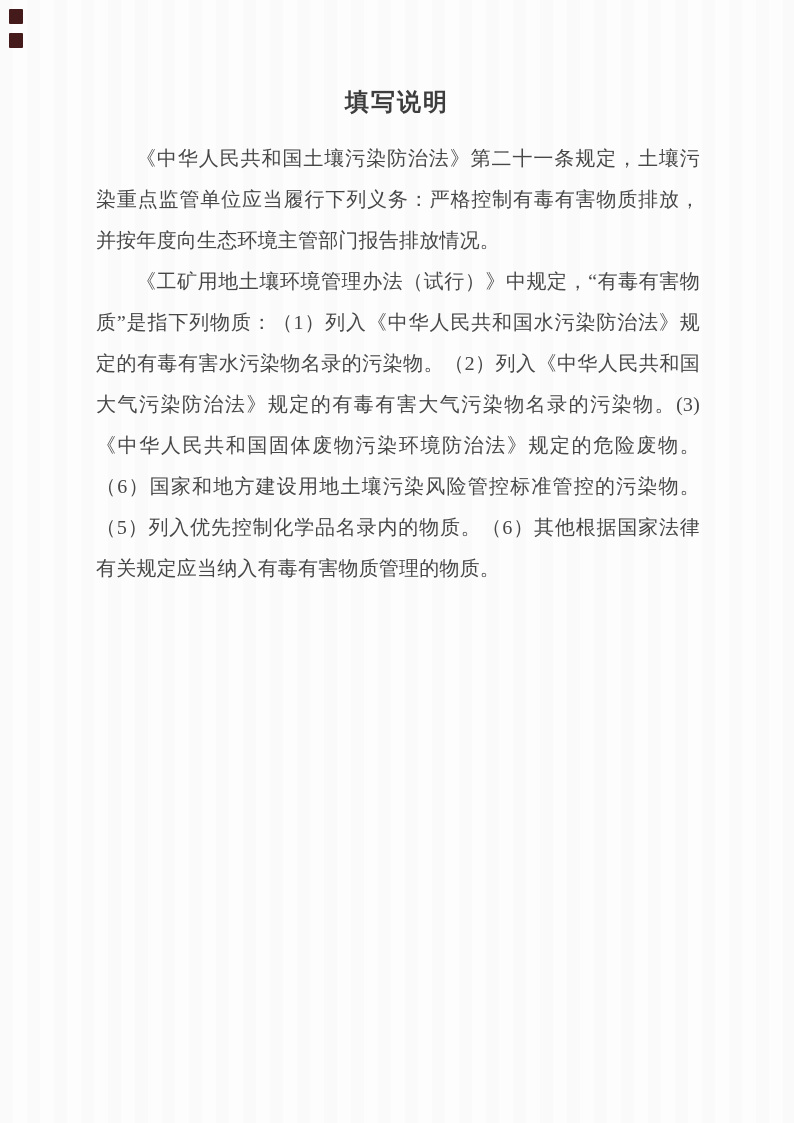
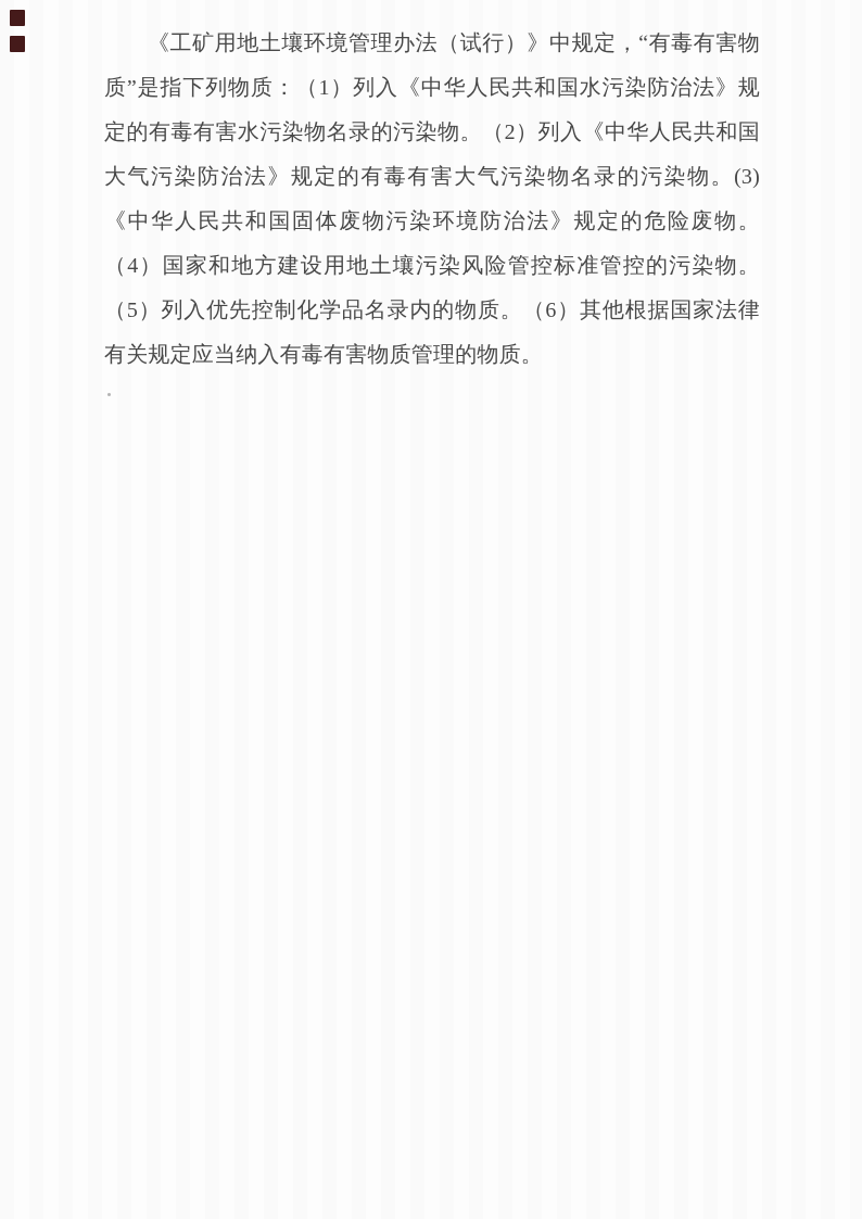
- 填写说明
- 《中华人民共和国土壤污染防治法》第二十一条规定，土壤污染重点监管单位应当履行下列义务：严格控制有毒有害物质排放，并按年度向生态环境主管部门报告排放情况。
- 《工矿用地土壤环境管理办法（试行）》中规定，“有毒有害物质”是指下列物质：（1）列入《中华人民共和国水污染防治法》规定的有毒有害水污染物名录的污染物。（2）列入《中华人民共和国大气污染防治法》规定的有毒有害大气污染物名录的污染物。(3)《中华人民共和国固体废物污染环境防治法》规定的危险废物。（6）国家和地方建设用地土壤污染风险管控标准管控的污染物。（5）列入优先控制化学品名录内的物质。（6）其他根据国家法律有关规定应当纳入有毒有害物质管理的物质。
+ 《工矿用地土壤环境管理办法（试行）》中规定，“有毒有害物质”是指下列物质：（1）列入《中华人民共和国水污染防治法》规定的有毒有害水污染物名录的污染物。（2）列入《中华人民共和国大气污染防治法》规定的有毒有害大气污染物名录的污染物。(3)《中华人民共和国固体废物污染环境防治法》规定的危险废物。（4）国家和地方建设用地土壤污染风险管控标准管控的污染物。（5）列入优先控制化学品名录内的物质。（6）其他根据国家法律有关规定应当纳入有毒有害物质管理的物质。
